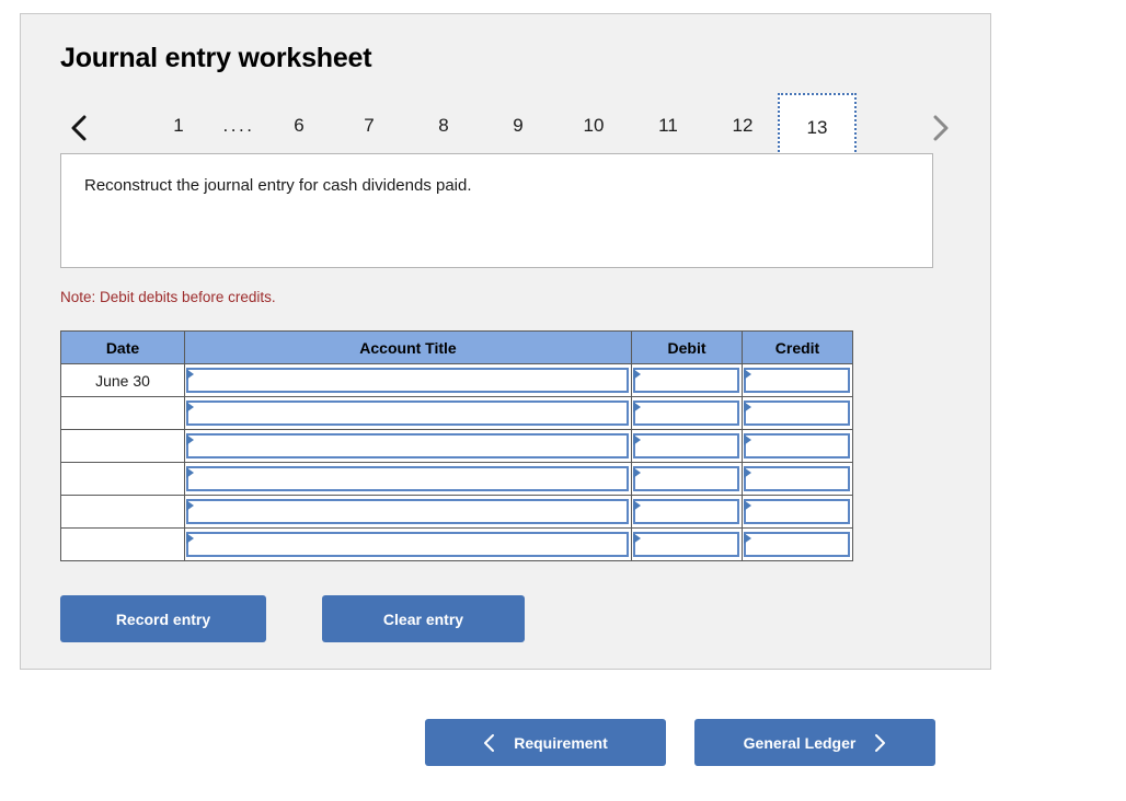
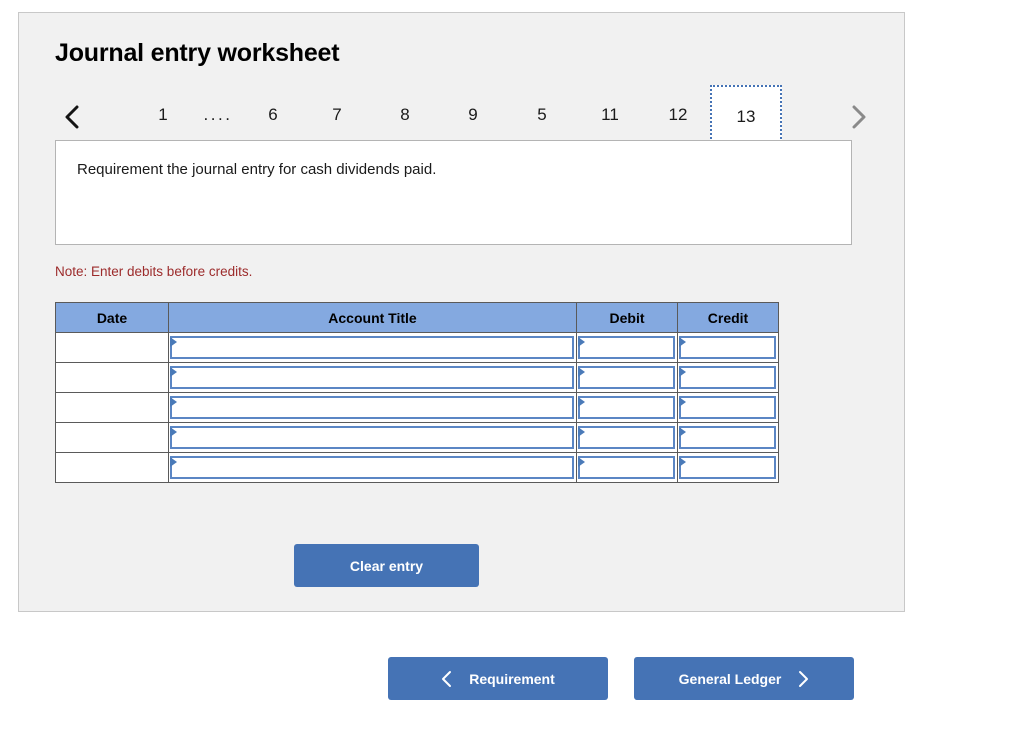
  Journal entry worksheet
  1
  ....
  6
  7
  8
  9
- 10
+ 5
  11
  12
  13
- Reconstruct the journal entry for cash dividends paid.
+ Requirement the journal entry for cash dividends paid.
- Note: Debit debits before credits.
+ Note: Enter debits before credits.
  Date	Account Title	Debit	Credit
- June 30
- Record entry
  Clear entry
  Requirement
  General Ledger
